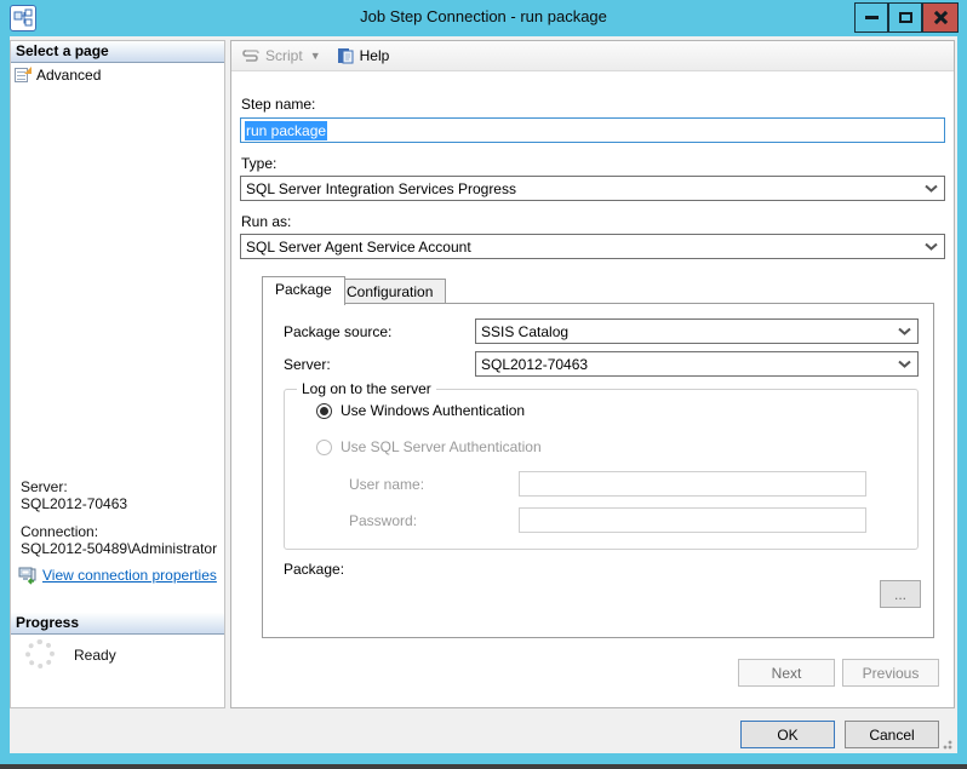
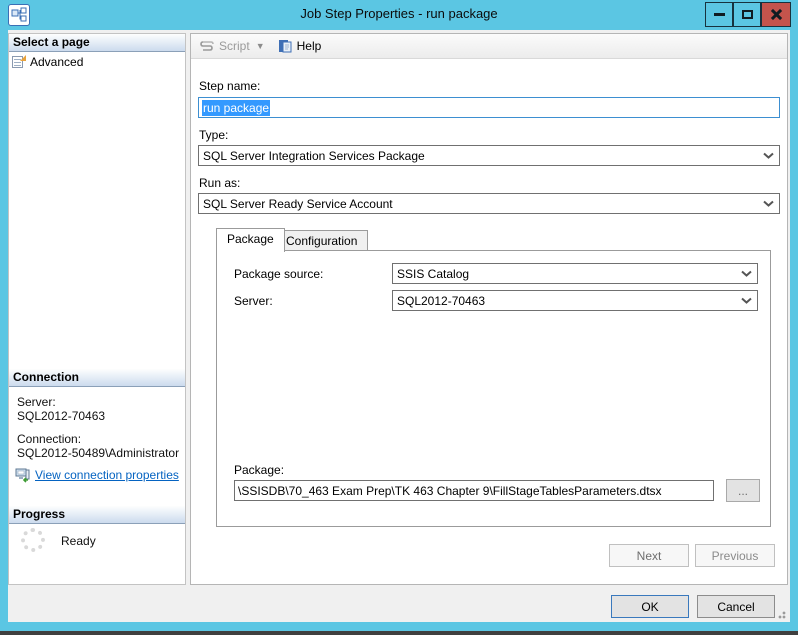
- Job Step Connection - run package
+ Job Step Properties - run package
  Select a page
  Advanced
+ Connection
  Server:
  SQL2012-70463
  Connection:
  SQL2012-50489\Administrator
  View connection properties
  Progress
  Ready
  Script
  ▼
  Help
  Step name:
  run package
  Type:
- SQL Server Integration Services Progress
+ SQL Server Integration Services Package
  Run as:
- SQL Server Agent Service Account
+ SQL Server Ready Service Account
  Package
  Configuration
  Package source:
  SSIS Catalog
  Server:
  SQL2012-70463
- Log on to the server
- Use Windows Authentication
- Use SQL Server Authentication
- User name:
- Password:
  Package:
+ \SSISDB\70_463 Exam Prep\TK 463 Chapter 9\FillStageTablesParameters.dtsx
  ...
  Next
  Previous
  OK
  Cancel
